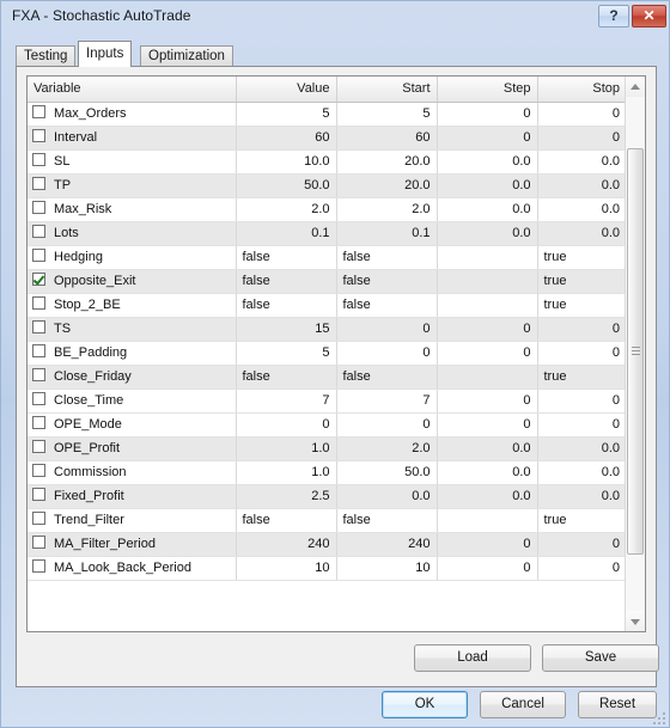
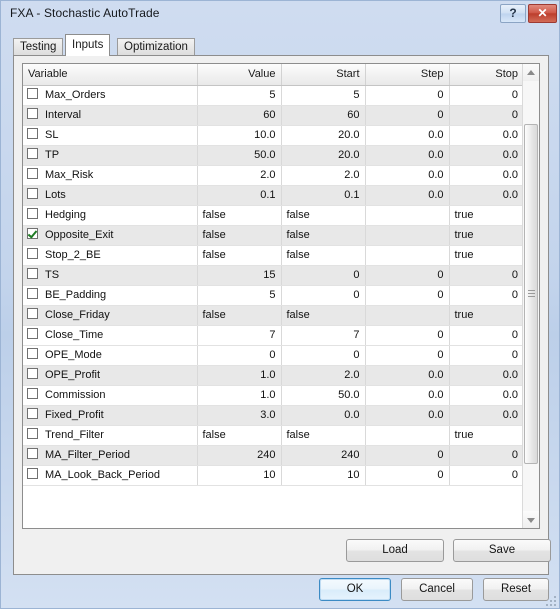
  FXA - Stochastic AutoTrade
  ?
  ✕
  Testing
  Inputs
  Optimization
  Variable	Value	Start	Step	Stop
  Max_Orders	5	5	0	0
  Interval	60	60	0	0
  SL	10.0	20.0	0.0	0.0
  TP	50.0	20.0	0.0	0.0
  Max_Risk	2.0	2.0	0.0	0.0
  Lots	0.1	0.1	0.0	0.0
  Hedging	false	false		true
  Opposite_Exit	false	false		true
  Stop_2_BE	false	false		true
  TS	15	0	0	0
  BE_Padding	5	0	0	0
  Close_Friday	false	false		true
  Close_Time	7	7	0	0
  OPE_Mode	0	0	0	0
  OPE_Profit	1.0	2.0	0.0	0.0
  Commission	1.0	50.0	0.0	0.0
- Fixed_Profit	2.5	0.0	0.0	0.0
+ Fixed_Profit	3.0	0.0	0.0	0.0
  Trend_Filter	false	false		true
  MA_Filter_Period	240	240	0	0
  MA_Look_Back_Period	10	10	0	0
  Load
  Save
  OK
  Cancel
  Reset
